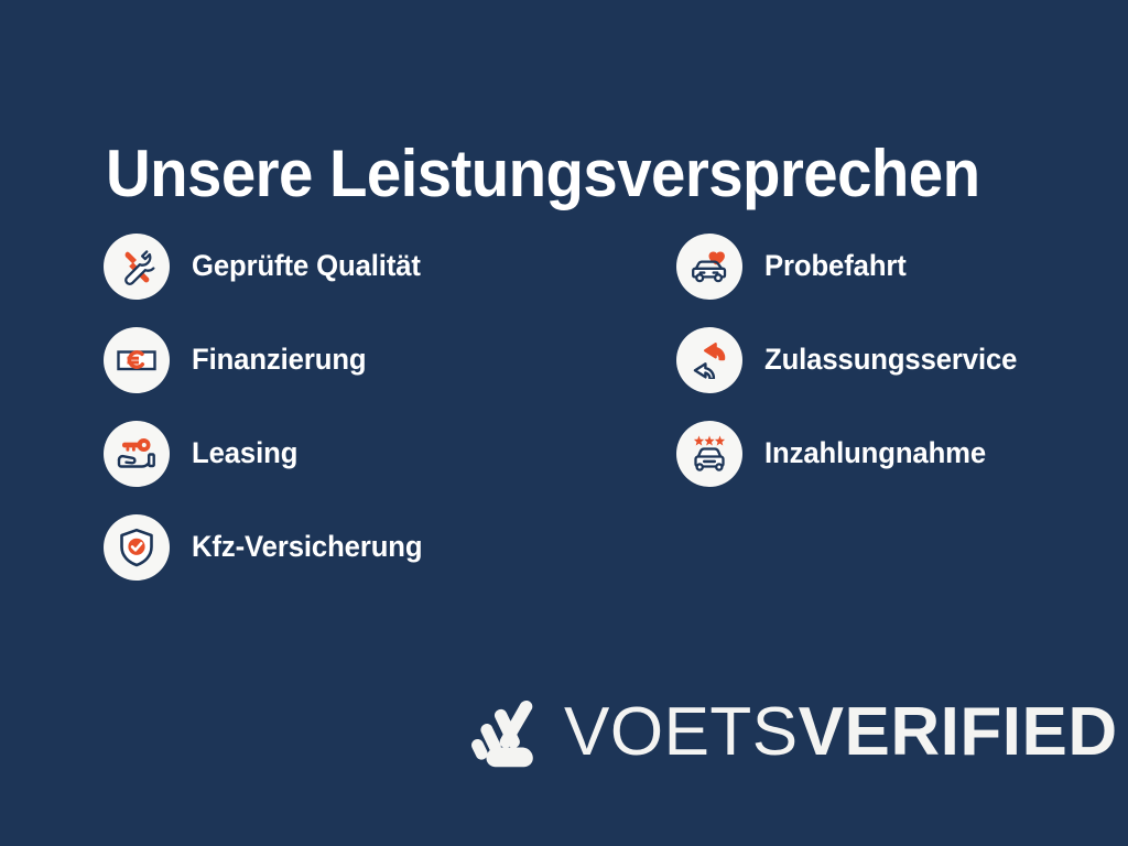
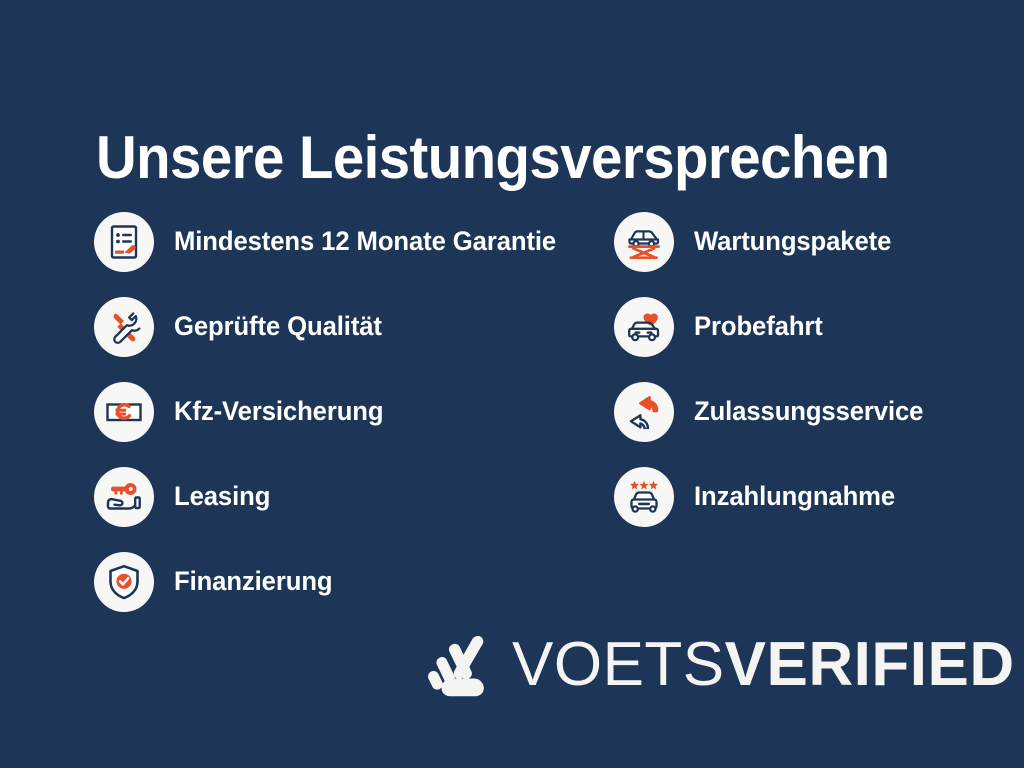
  Unsere Leistungsversprechen
+ Mindestens 12 Monate Garantie
+ Wartungspakete
  Geprüfte Qualität
  Probefahrt
- Finanzierung
+ Kfz-Versicherung
  Zulassungsservice
  Leasing
  Inzahlungnahme
- Kfz-Versicherung
+ Finanzierung
  VOETSVERIFIED
